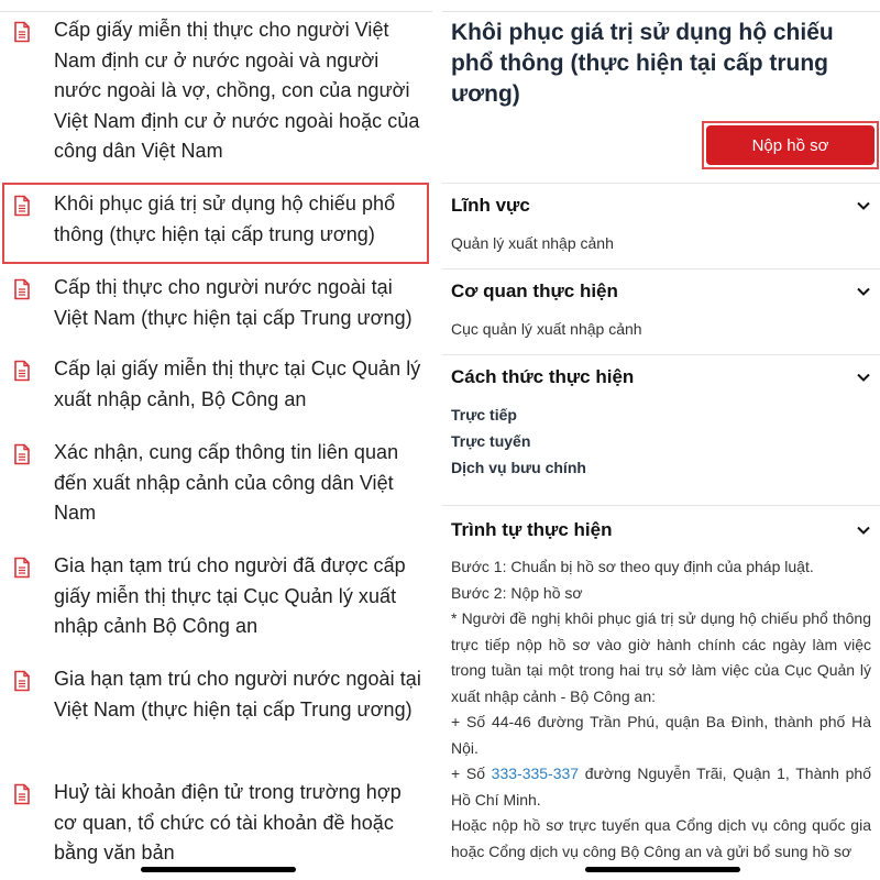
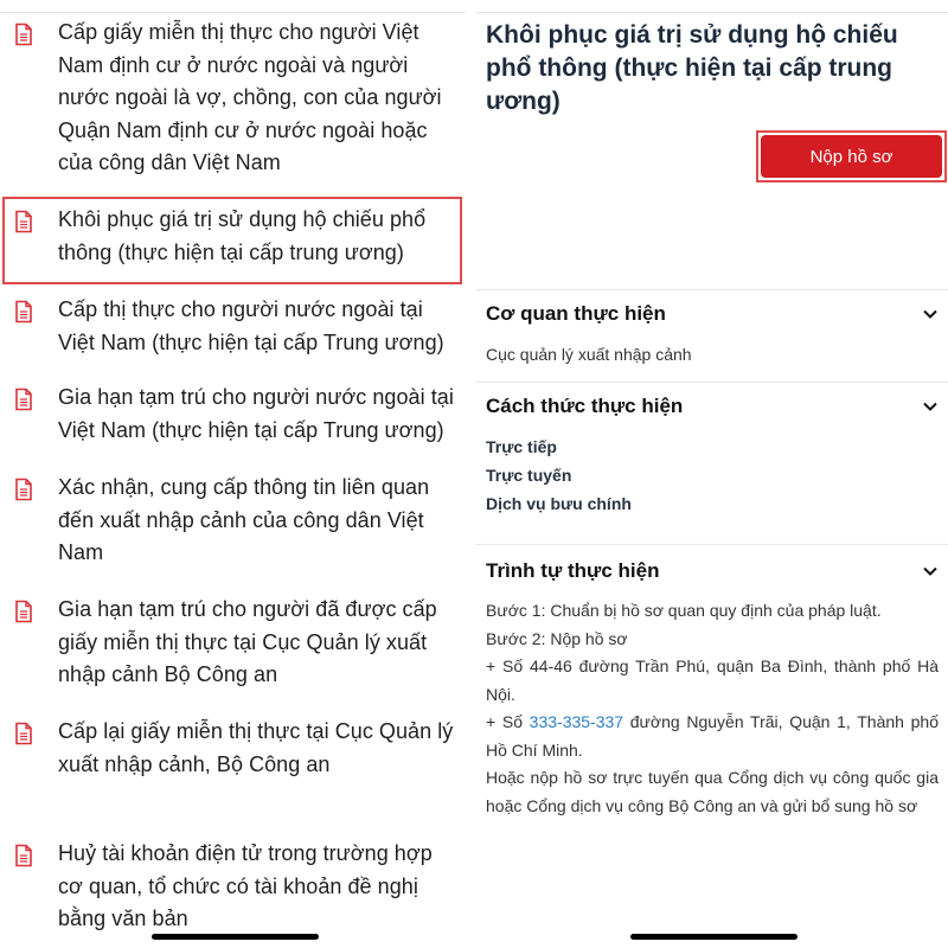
- Cấp giấy miễn thị thực cho người Việt Nam định cư ở nước ngoài và người nước ngoài là vợ, chồng, con của người Việt Nam định cư ở nước ngoài hoặc của công dân Việt Nam
+ Cấp giấy miễn thị thực cho người Việt Nam định cư ở nước ngoài và người nước ngoài là vợ, chồng, con của người Quận Nam định cư ở nước ngoài hoặc của công dân Việt Nam
  Khôi phục giá trị sử dụng hộ chiếu phổ thông (thực hiện tại cấp trung ương)
  Cấp thị thực cho người nước ngoài tại Việt Nam (thực hiện tại cấp Trung ương)
- Cấp lại giấy miễn thị thực tại Cục Quản lý xuất nhập cảnh, Bộ Công an
+ Gia hạn tạm trú cho người nước ngoài tại Việt Nam (thực hiện tại cấp Trung ương)
  Xác nhận, cung cấp thông tin liên quan đến xuất nhập cảnh của công dân Việt Nam
  Gia hạn tạm trú cho người đã được cấp giấy miễn thị thực tại Cục Quản lý xuất nhập cảnh Bộ Công an
- Gia hạn tạm trú cho người nước ngoài tại Việt Nam (thực hiện tại cấp Trung ương)
+ Cấp lại giấy miễn thị thực tại Cục Quản lý xuất nhập cảnh, Bộ Công an
- Huỷ tài khoản điện tử trong trường hợp cơ quan, tổ chức có tài khoản đề hoặc bằng văn bản
+ Huỷ tài khoản điện tử trong trường hợp cơ quan, tổ chức có tài khoản đề nghị bằng văn bản
  Khôi phục giá trị sử dụng hộ chiếu phổ thông (thực hiện tại cấp trung ương)
  Nộp hồ sơ
- Lĩnh vực
- Quản lý xuất nhập cảnh
  Cơ quan thực hiện
  Cục quản lý xuất nhập cảnh
  Cách thức thực hiện
  Trực tiếp
  Trực tuyến
  Dịch vụ bưu chính
  Trình tự thực hiện
- Bước 1: Chuẩn bị hồ sơ theo quy định của pháp luật.
+ Bước 1: Chuẩn bị hồ sơ quan quy định của pháp luật.
  Bước 2: Nộp hồ sơ
- * Người đề nghị khôi phục giá trị sử dụng hộ chiếu phổ thông trực tiếp nộp hồ sơ vào giờ hành chính các ngày làm việc trong tuần tại một trong hai trụ sở làm việc của Cục Quản lý xuất nhập cảnh - Bộ Công an:
  + Số 44-46 đường Trần Phú, quận Ba Đình, thành phố Hà Nội.
  + Số 333-335-337 đường Nguyễn Trãi, Quận 1, Thành phố Hồ Chí Minh.
  Hoặc nộp hồ sơ trực tuyến qua Cổng dịch vụ công quốc gia hoặc Cổng dịch vụ công Bộ Công an và gửi bổ sung hồ sơ
